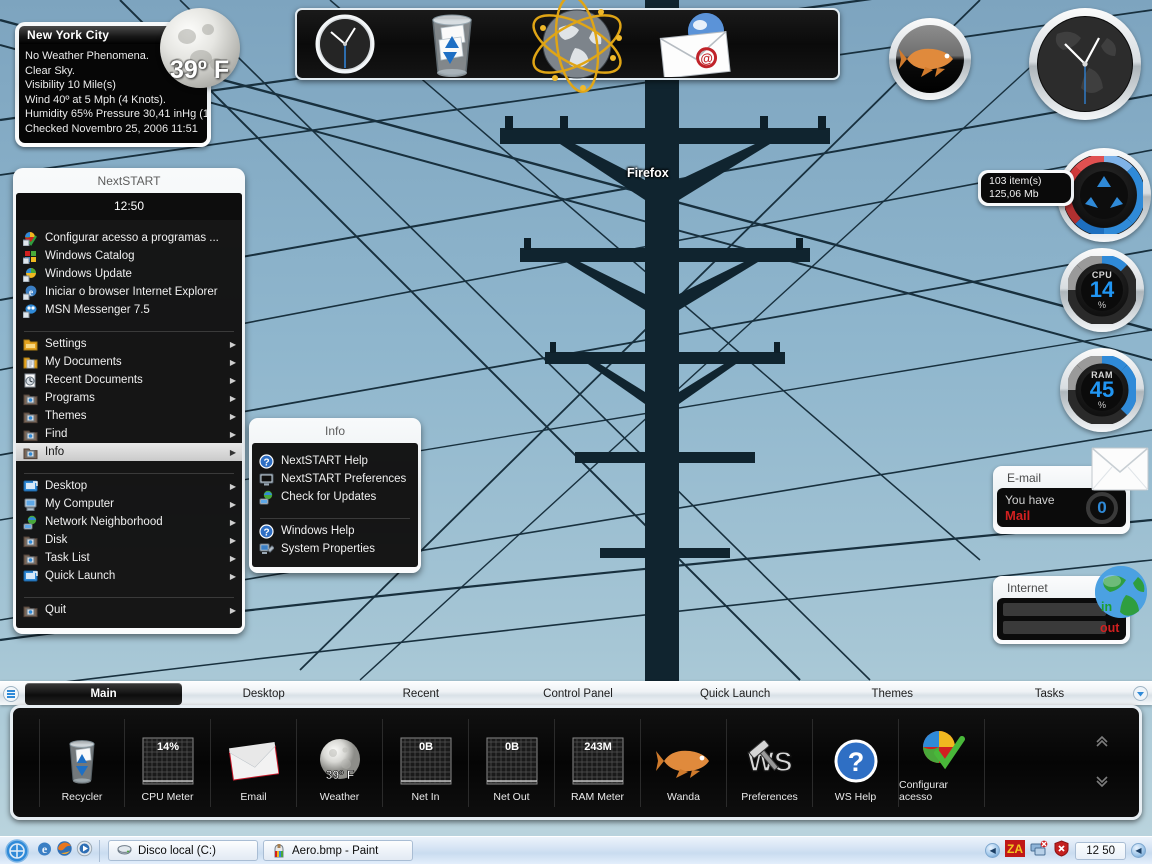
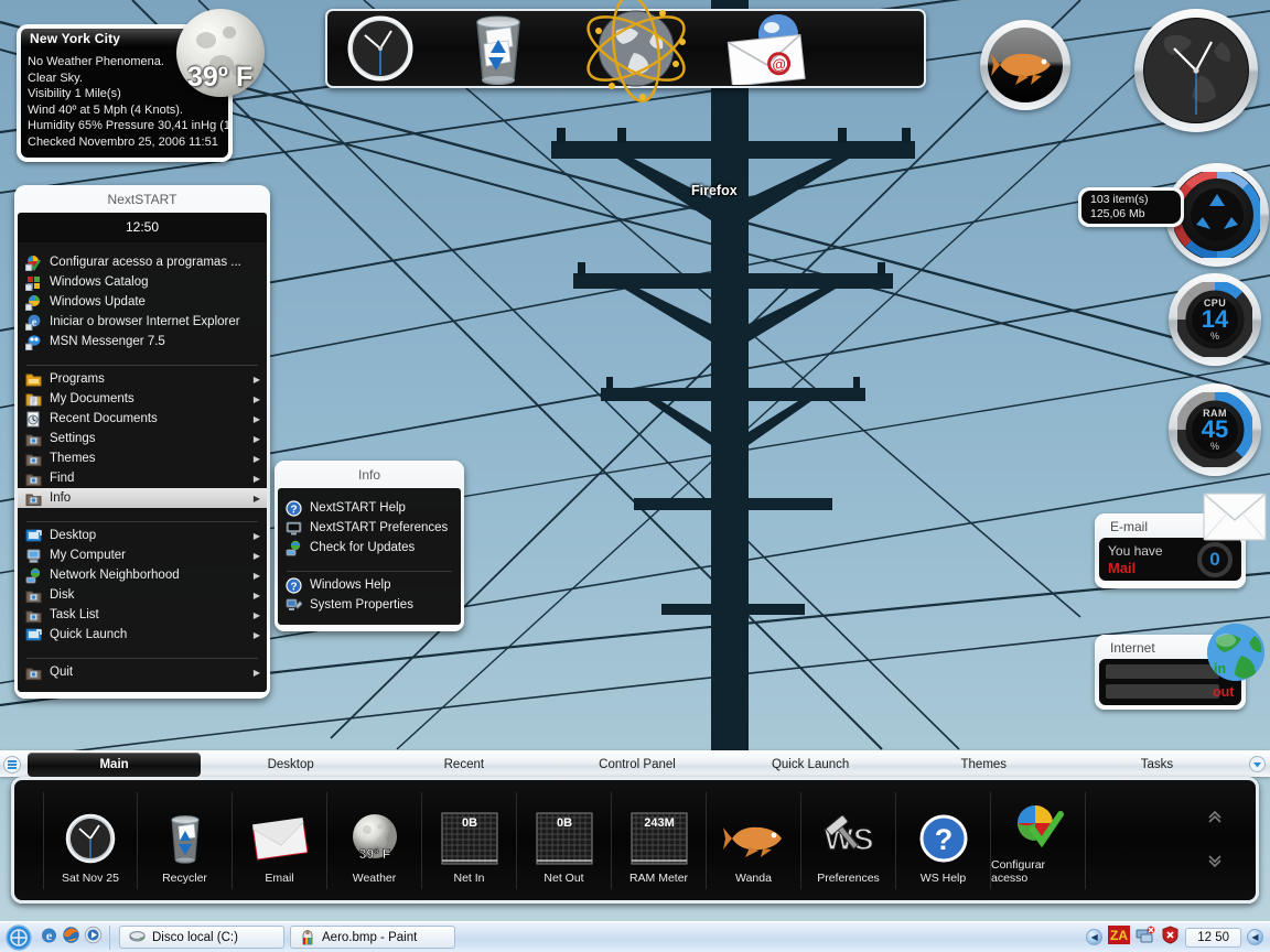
  New York City
  No Weather Phenomena.
  Clear Sky.
- Visibility 10 Mile(s)
+ Visibility 1 Mile(s)
  Wind 40º at 5 Mph (4 Knots).
  Humidity 65% Pressure 30,41 inHg (1
  Checked Novembro 25, 2006 11:51
  39º F
  103 item(s)
  125,06 Mb
  CPU
  14
  %
  RAM
  45
  %
  E-mail
  You have
  Mail
  0
  Internet
  in
  out
  Firefox
  NextSTART
  12:50
  Configurar acesso a programas ...
  Windows Catalog
  Windows Update
  e
  Iniciar o browser Internet Explorer
  MSN Messenger 7.5
- Settings
+ Programs
  ▶
  My Documents
  ▶
  Recent Documents
  ▶
- Programs
+ Settings
  ▶
  Themes
  ▶
  Find
  ▶
  Info
  ▶
  Desktop
  ▶
  My Computer
  ▶
  Network Neighborhood
  ▶
  Disk
  ▶
  Task List
  ▶
  Quick Launch
  ▶
  Quit
  ▶
  Info
  ?
  NextSTART Help
  NextSTART Preferences
  Check for Updates
  ?
  Windows Help
  System Properties
  Main
  Desktop
  Recent
  Control Panel
  Quick Launch
  Themes
  Tasks
+ Sat Nov 25
  Recycler
- 14%
- CPU Meter
  Email
  39º F
  Weather
  0B
  Net In
  0B
  Net Out
  243M
  RAM Meter
  Wanda
  WS
  Preferences
  ?
  WS Help
  Configurar acesso
  e
  Disco local (C:)
  Aero.bmp - Paint
  ◀
  ZA
  12 50
  ◀
